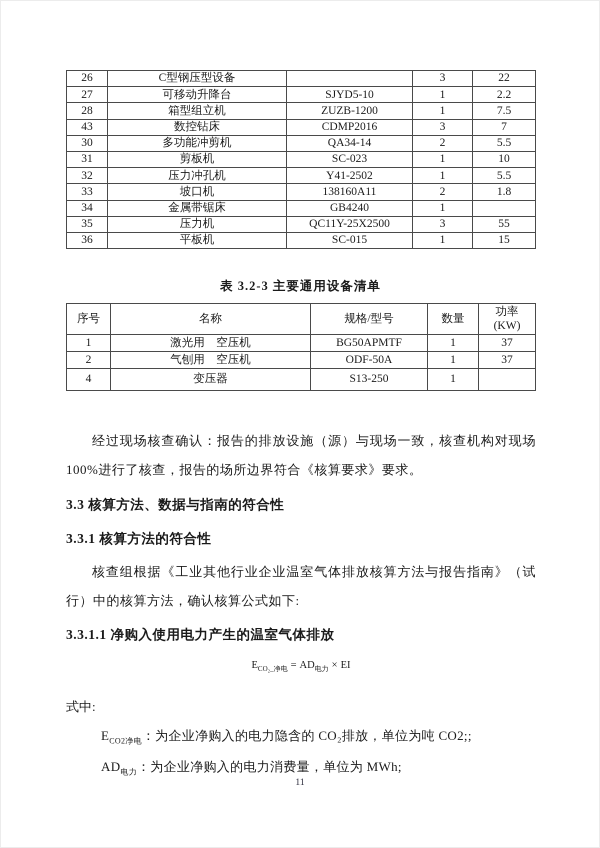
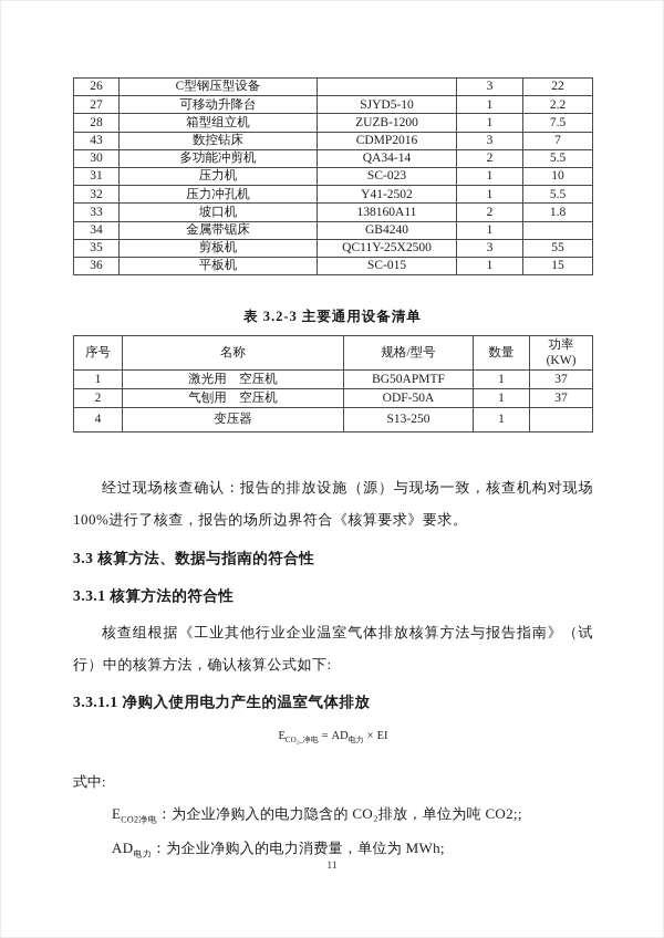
  26	C型钢压型设备		3	22
  27	可移动升降台	SJYD5-10	1	2.2
  28	箱型组立机	ZUZB-1200	1	7.5
  43	数控钻床	CDMP2016	3	7
  30	多功能冲剪机	QA34-14	2	5.5
- 31	剪板机	SC-023	1	10
+ 31	压力机	SC-023	1	10
  32	压力冲孔机	Y41-2502	1	5.5
  33	坡口机	138160A11	2	1.8
  34	金属带锯床	GB4240	1
- 35	压力机	QC11Y-25X2500	3	55
+ 35	剪板机	QC11Y-25X2500	3	55
  36	平板机	SC-015	1	15
  表 3.2-3 主要通用设备清单
  序号	名称	规格/型号	数量	功率(KW)
  1	激光用 空压机	BG50APMTF	1	37
  2	气刨用 空压机	ODF-50A	1	37
  4	变压器	S13-250	1
  经过现场核查确认：报告的排放设施（源）与现场一致，核查机构对现场100%进行了核查，报告的场所边界符合《核算要求》要求。
  3.3 核算方法、数据与指南的符合性
  3.3.1 核算方法的符合性
  核查组根据《工业其他行业企业温室气体排放核算方法与报告指南》（试行）中的核算方法，确认核算公式如下:
  3.3.1.1 净购入使用电力产生的温室气体排放
  ECO₂_净电 = AD电力 × EI
  式中:
  ECO2净电：为企业净购入的电力隐含的 CO₂排放，单位为吨 CO2;;
  AD电力：为企业净购入的电力消费量，单位为 MWh;
  11
